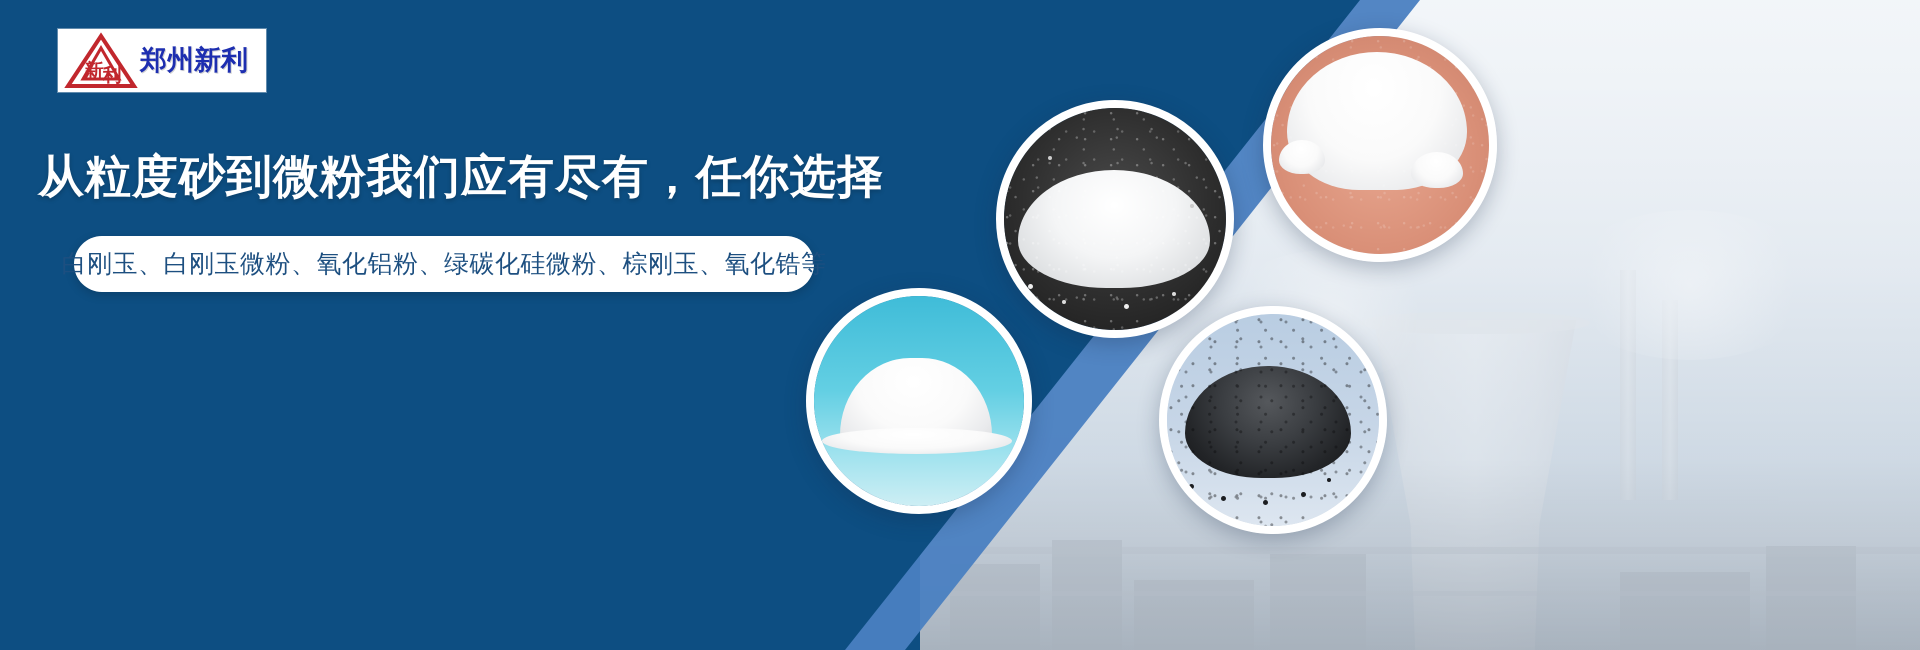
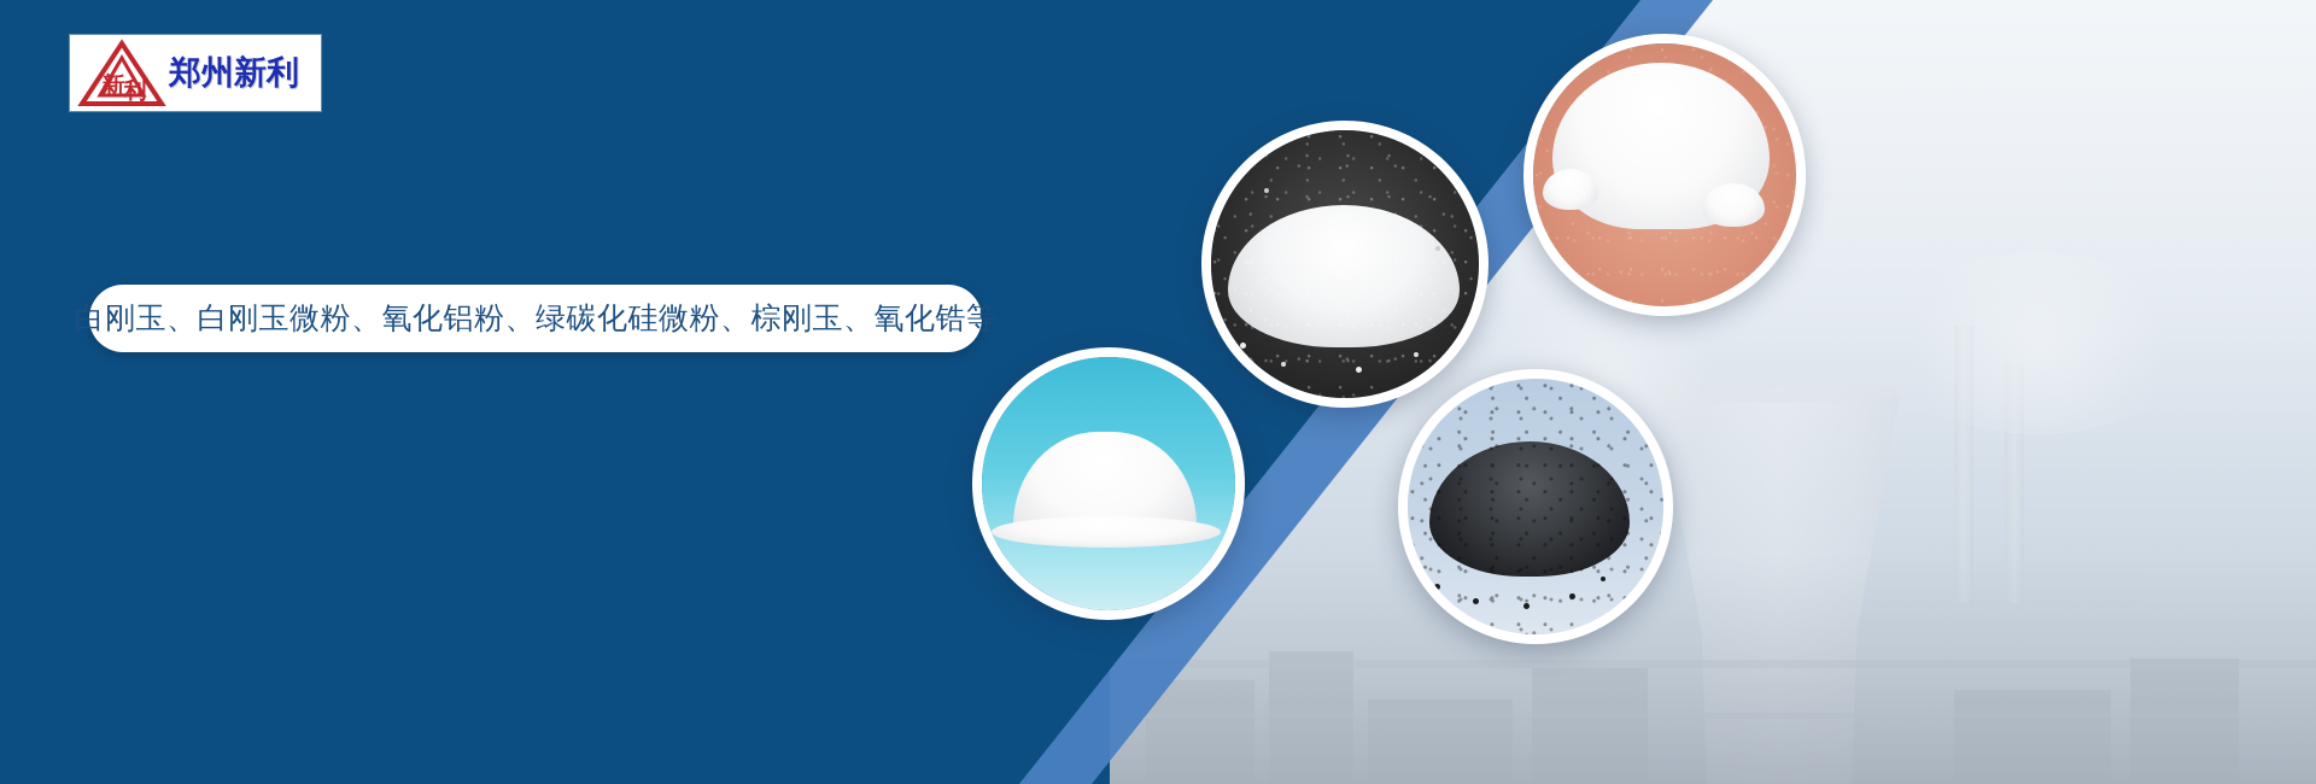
  新
  利
  郑州新利
- 从粒度砂到微粉我们应有尽有，任你选择
  白刚玉、白刚玉微粉、氧化铝粉、绿碳化硅微粉、棕刚玉、氧化锆等
